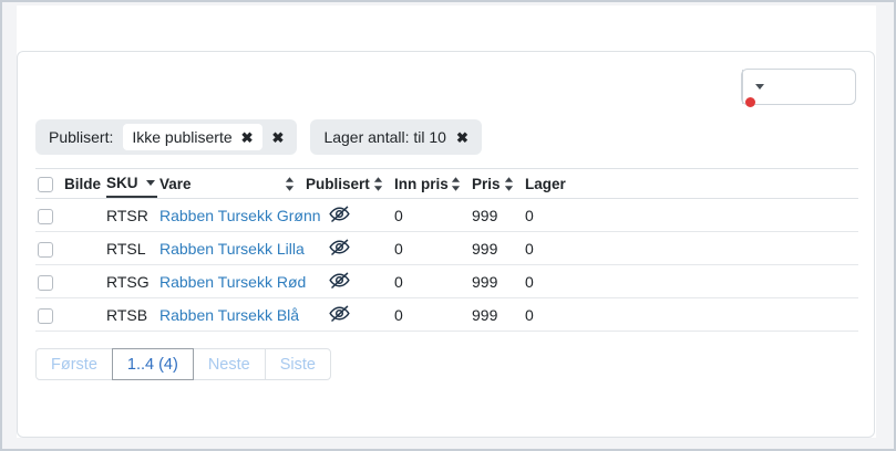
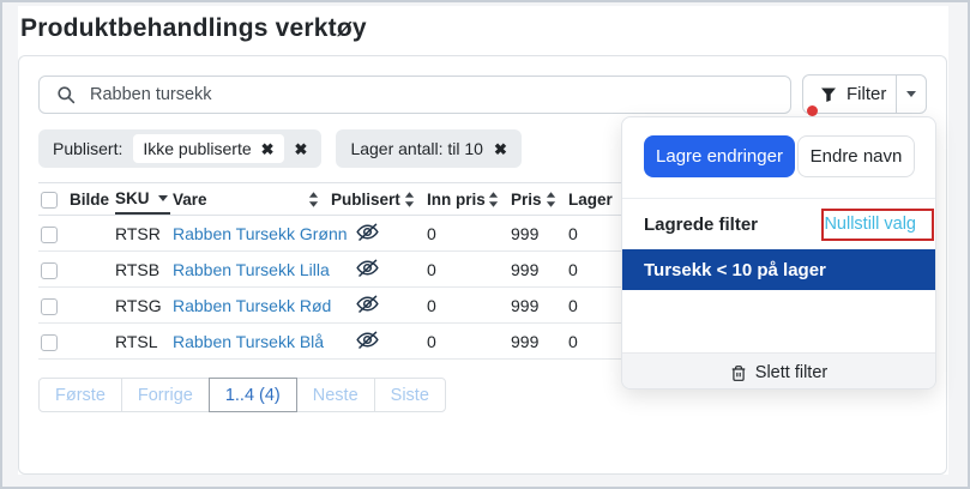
+ Produktbehandlings verktøy
+ Rabben tursekk
+ Filter
  Publisert:
  Ikke publiserte
  ✖
  ✖
  Lager antall: til 10
  ✖
  	Bilde	SKU	Vare	Publisert	Inn pris	Pris	Lager
  		RTSR	Rabben Tursekk Grønn		0	999	0
- 		RTSL	Rabben Tursekk Lilla		0	999	0
+ 		RTSB	Rabben Tursekk Lilla		0	999	0
  		RTSG	Rabben Tursekk Rød		0	999	0
- 		RTSB	Rabben Tursekk Blå		0	999	0
+ 		RTSL	Rabben Tursekk Blå		0	999	0
  Første
+ Forrige
  1..4 (4)
  Neste
  Siste
+ Lagre endringer
+ Endre navn
+ Lagrede filter
+ Nullstill valg
+ Tursekk < 10 på lager
+ Slett filter
